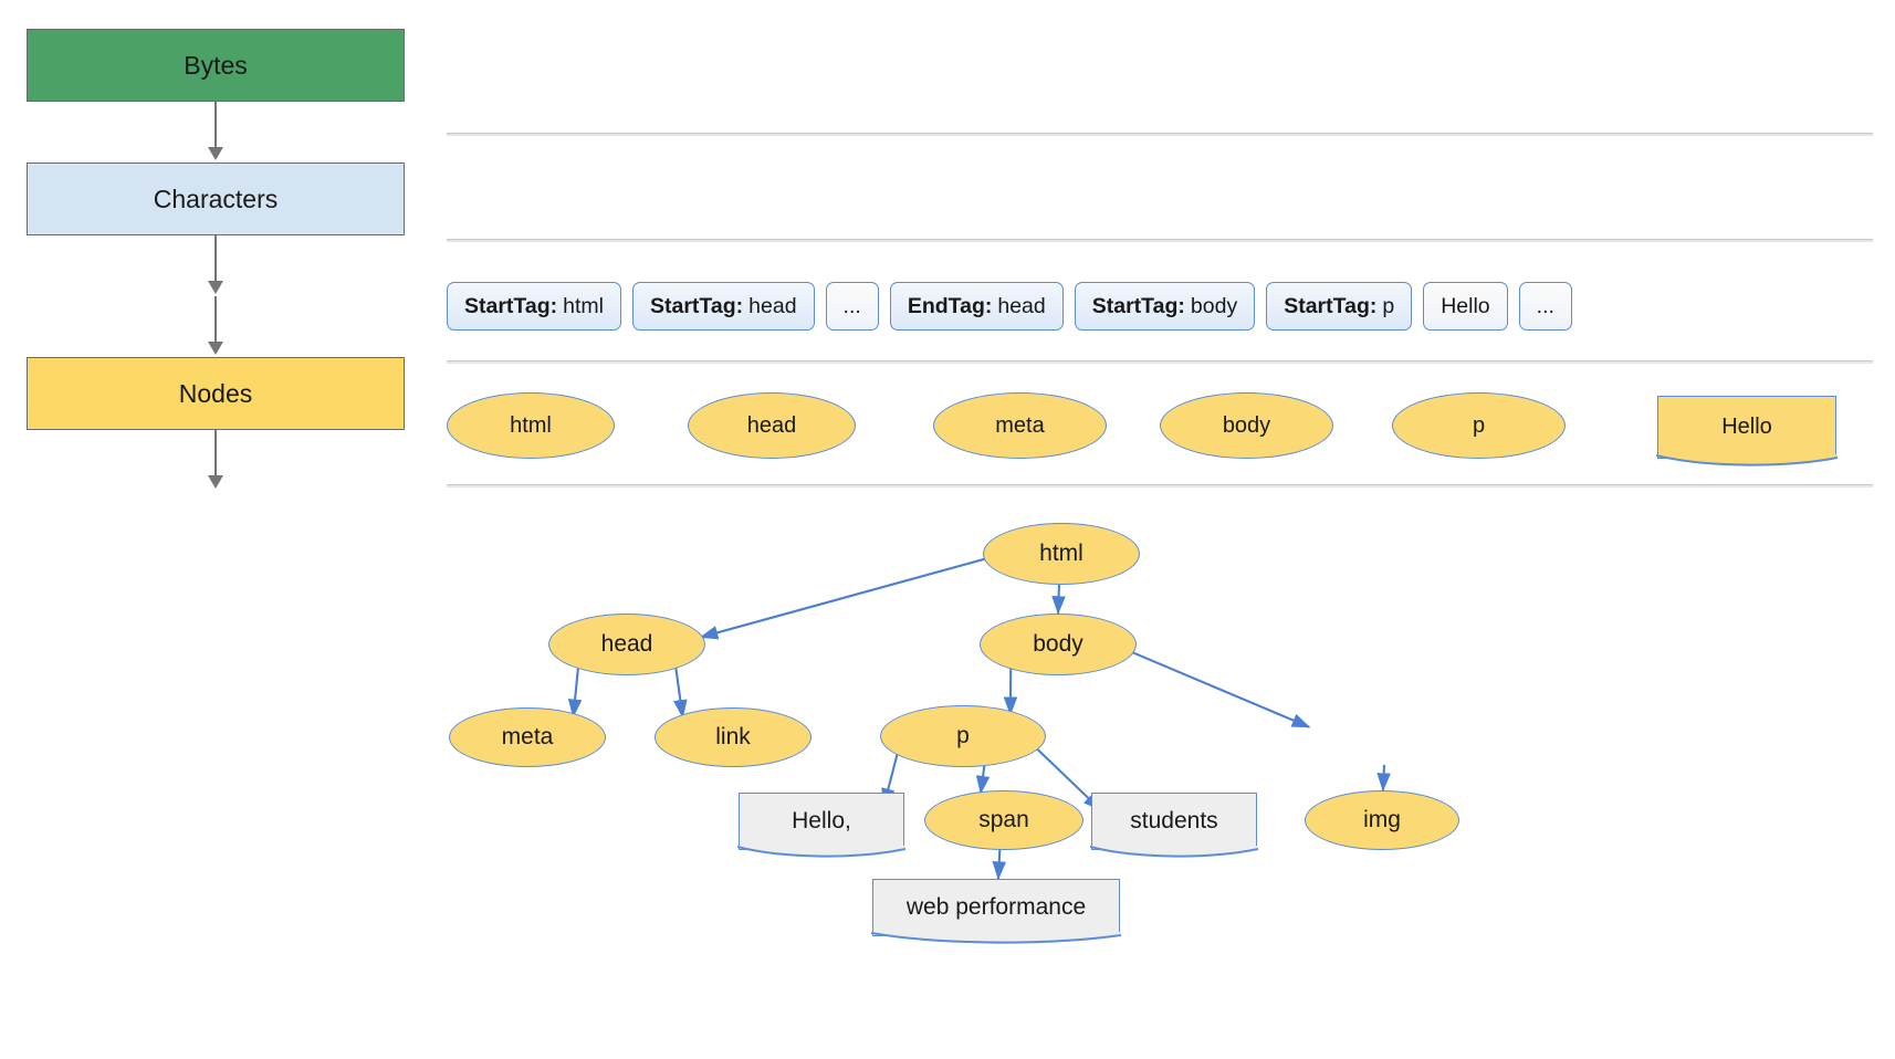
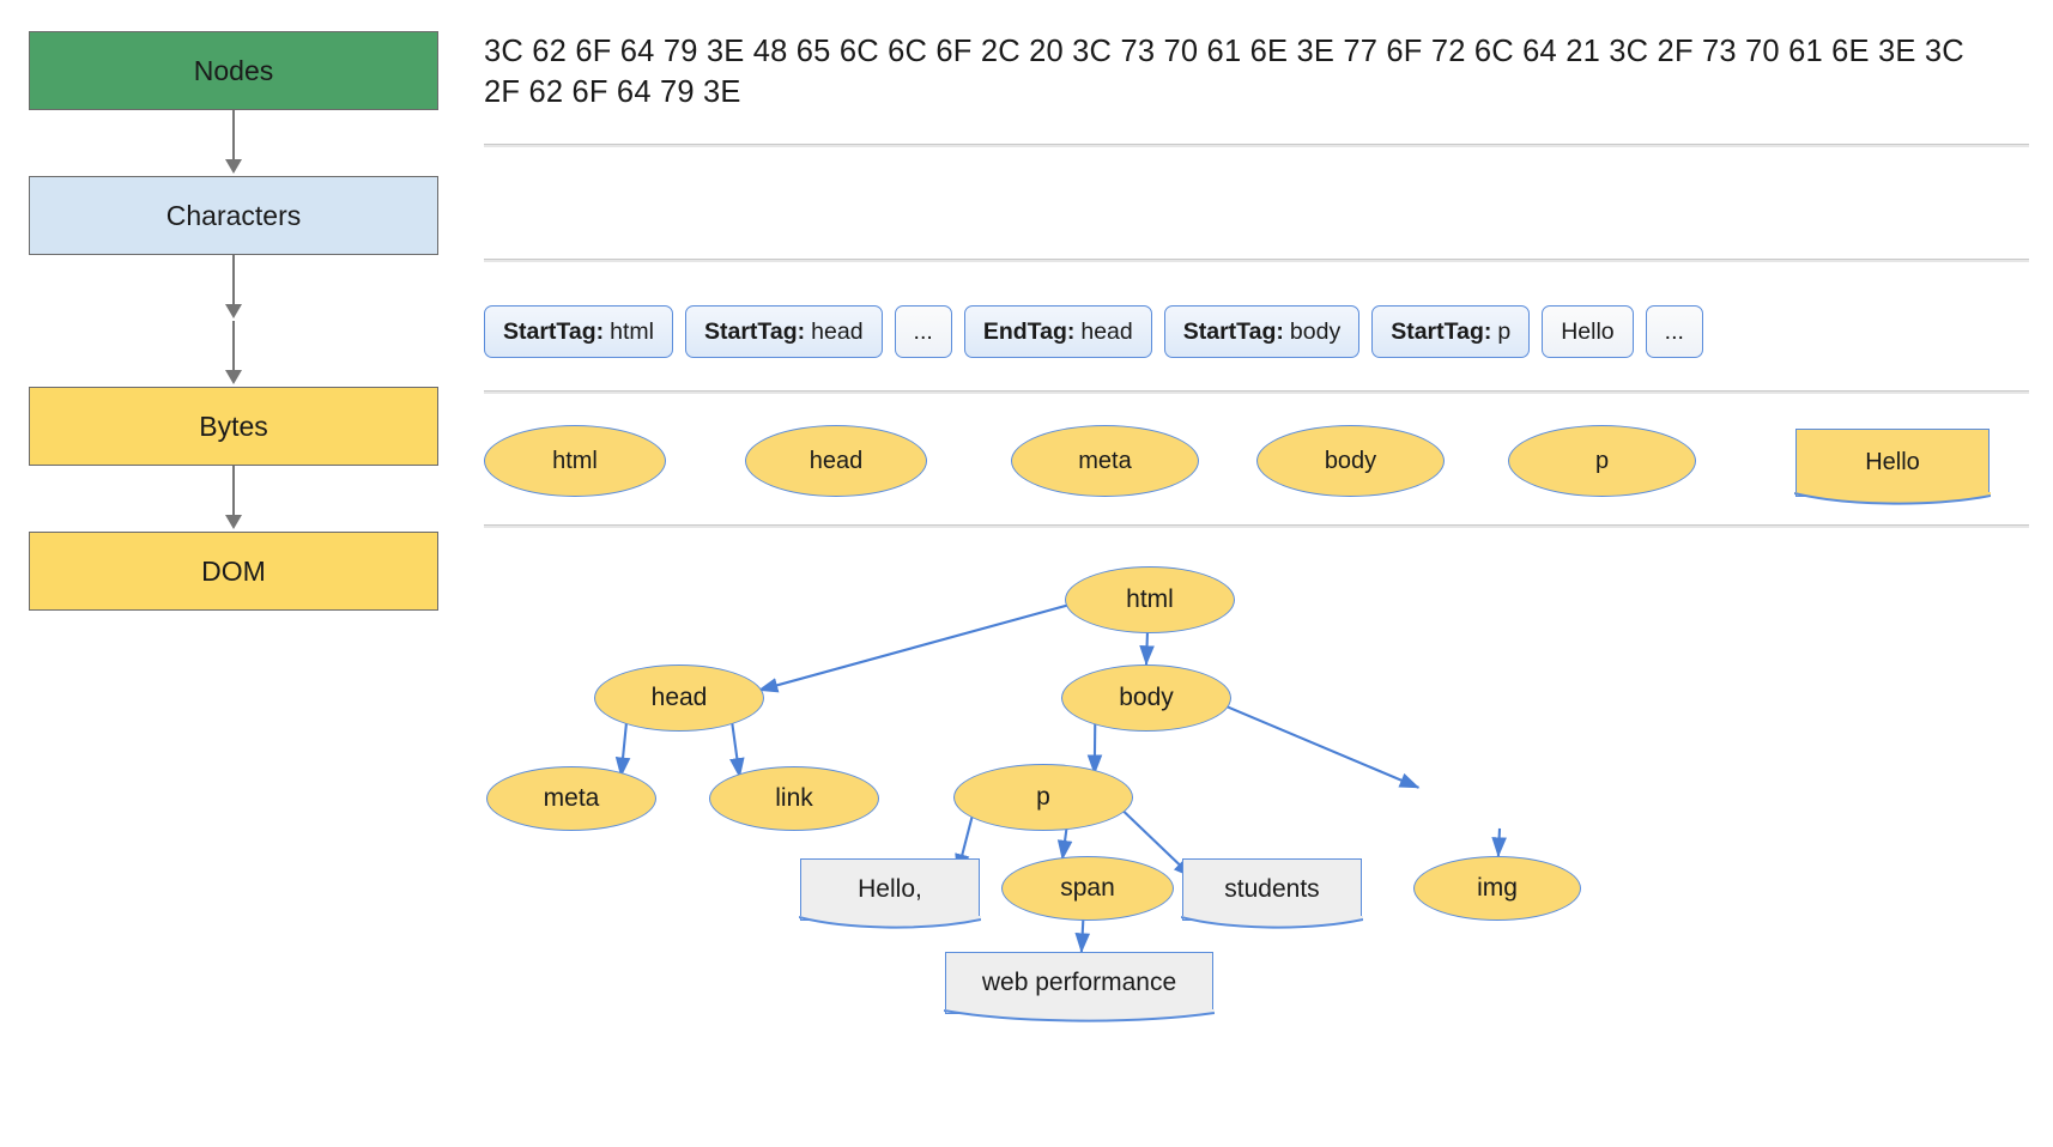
- Bytes
+ Nodes
  Characters
- Nodes
+ Bytes
+ DOM
+ 3C 62 6F 64 79 3E 48 65 6C 6C 6F 2C 20 3C 73 70 61 6E 3E 77 6F 72 6C 64 21 3C 2F 73 70 61 6E 3E 3C 2F 62 6F 64 79 3E
  StartTag:
  html
  StartTag:
  head
  ...
  EndTag:
  head
  StartTag:
  body
  StartTag:
  p
  Hello
  ...
  html
  head
  meta
  body
  p
  Hello
  html
  head
  body
  meta
  link
  p
  Hello,
  span
  students
  img
  web performance
